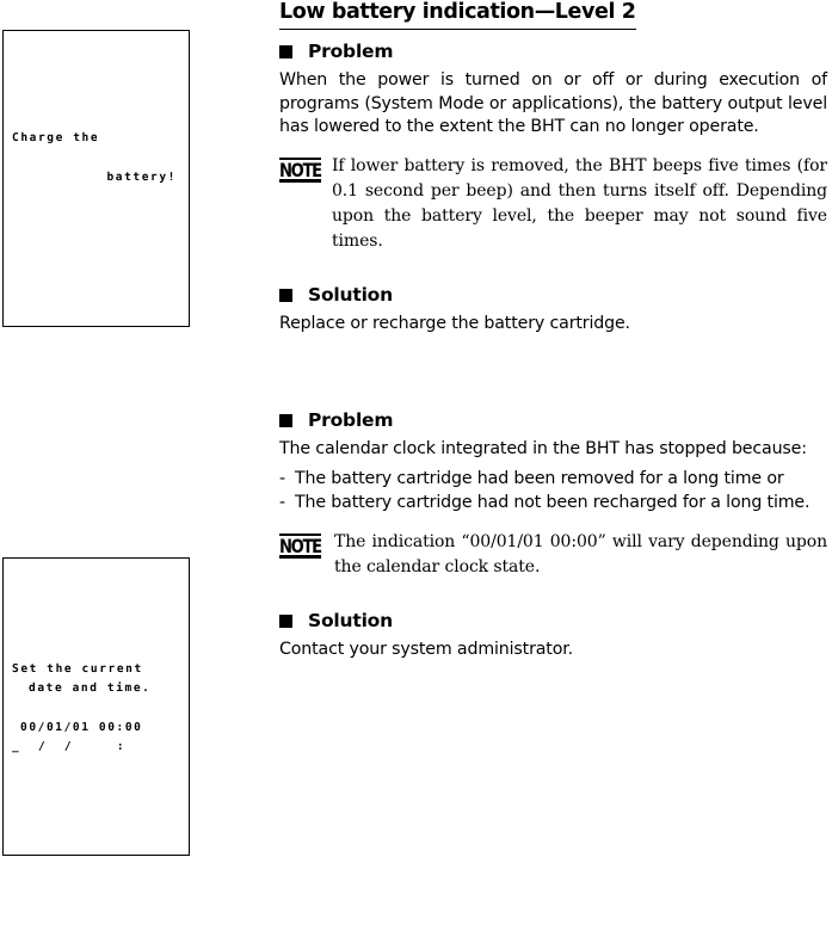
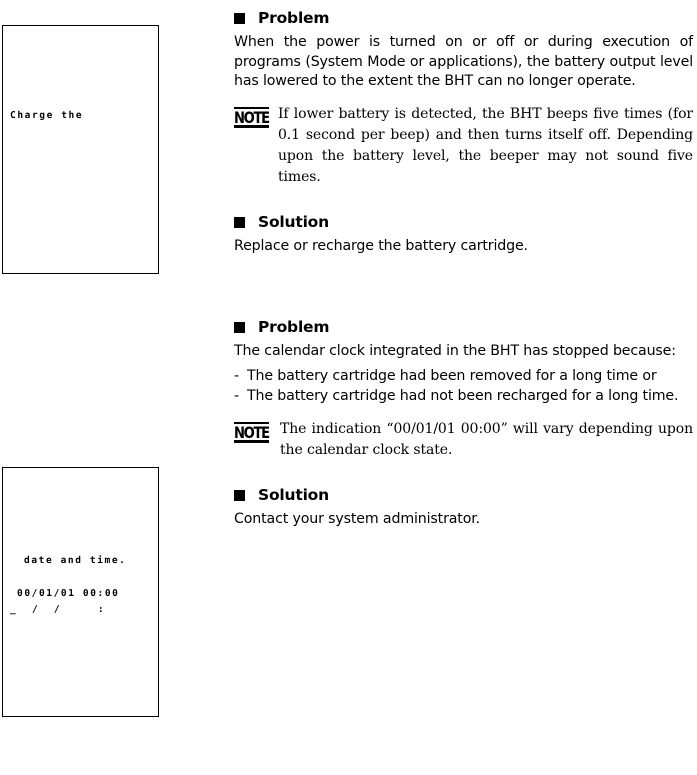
  Charge the
- battery!
- Set the current
  date and time.
  00/01/01 00:00
  _ / / :
- Low battery indication—Level 2
  Problem
  When the power is turned on or off or during execution of programs (System Mode or applications), the battery output level has lowered to the extent the BHT can no longer operate.
  NOTE
- If lower battery is removed, the BHT beeps five times (for 0.1 second per beep) and then turns itself off. Depending upon the battery level, the beeper may not sound five times.
+ If lower battery is detected, the BHT beeps five times (for 0.1 second per beep) and then turns itself off. Depending upon the battery level, the beeper may not sound five times.
  Solution
  Replace or recharge the battery cartridge.
  Problem
  The calendar clock integrated in the BHT has stopped because:
  -
  The battery cartridge had been removed for a long time or
  -
  The battery cartridge had not been recharged for a long time.
  NOTE
  The indication “00/01/01 00:00” will vary depending upon the calendar clock state.
  Solution
  Contact your system administrator.
